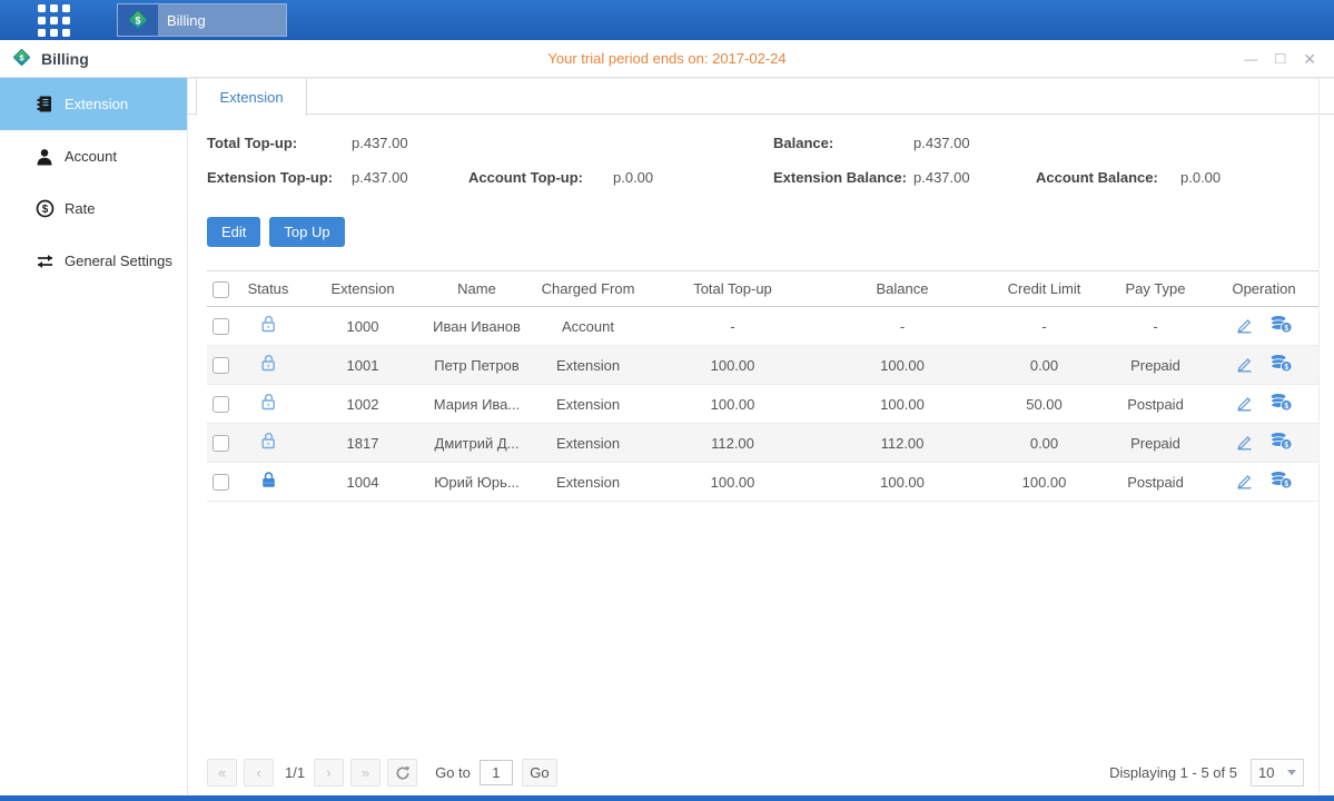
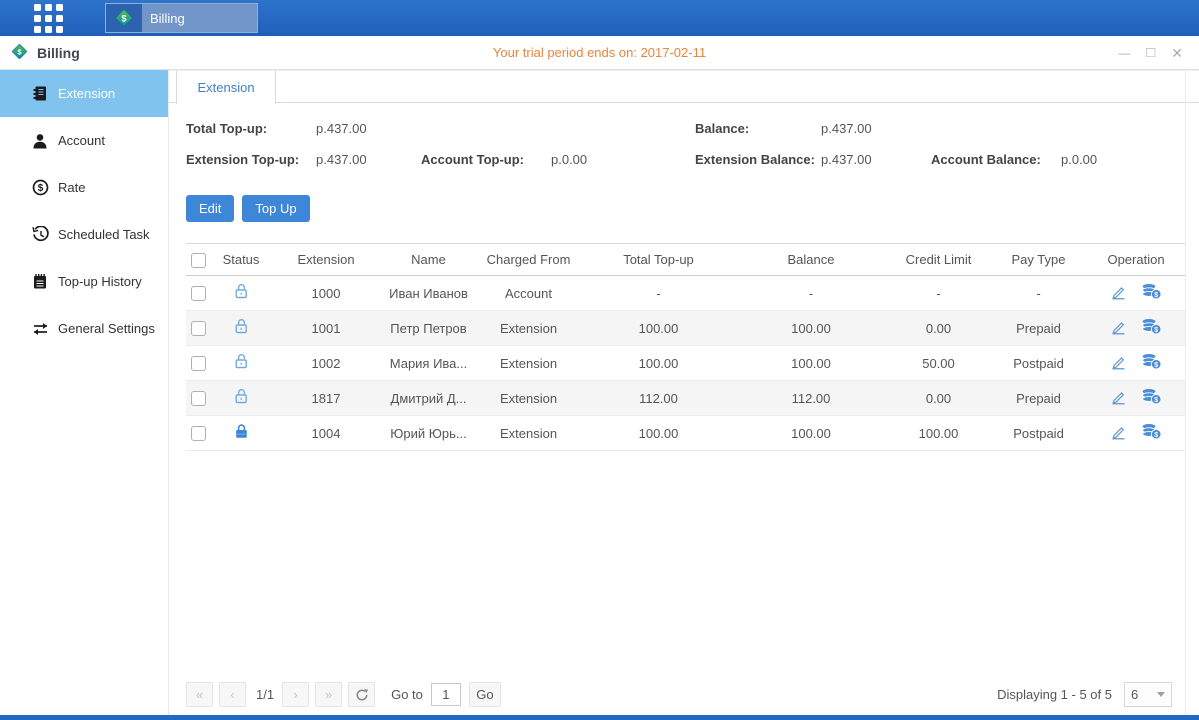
  $
  Billing
  $
  Billing
- Your trial period ends on: 2017-02-24
+ Your trial period ends on: 2017-02-11
  —
  □
  ✕
  Extension
  Account
  $
  Rate
+ Scheduled Task
+ Top-up History
  General Settings
  Extension
  Total Top-up:
  p.437.00
  Balance:
  p.437.00
  Extension Top-up:
  p.437.00
  Account Top-up:
  p.0.00
  Extension Balance:
  p.437.00
  Account Balance:
  p.0.00
  Edit
  Top Up
  	Status	Extension	Name	Charged From	Total Top-up	Balance	Credit Limit	Pay Type	Operation
  		1000	Иван Иванов	Account	-	-	-	-
  		1001	Петр Петров	Extension	100.00	100.00	0.00	Prepaid
  		1002	Мария Ива...	Extension	100.00	100.00	50.00	Postpaid
  		1817	Дмитрий Д...	Extension	112.00	112.00	0.00	Prepaid
  		1004	Юрий Юрь...	Extension	100.00	100.00	100.00	Postpaid
  «
  ‹
  1/1
  ›
  »
  Go to
  1
  Go
  Displaying 1 - 5 of 5
- 10
+ 6
